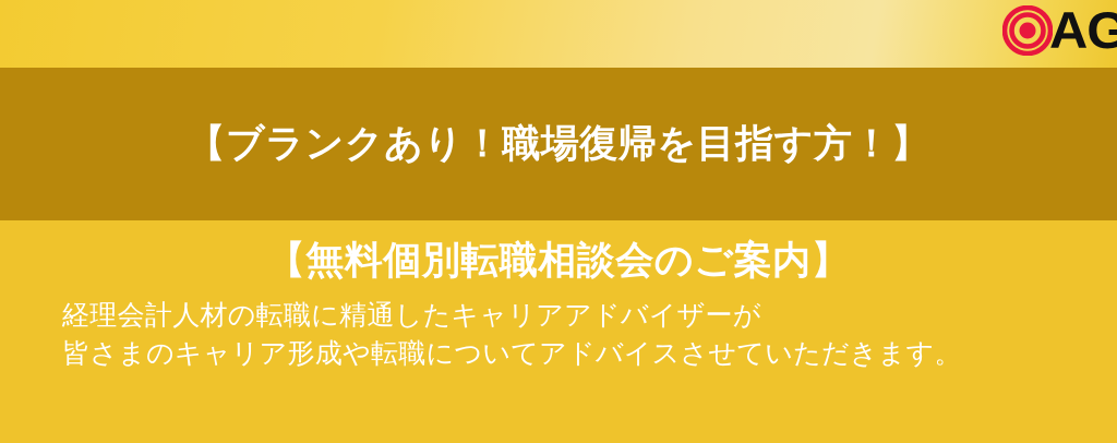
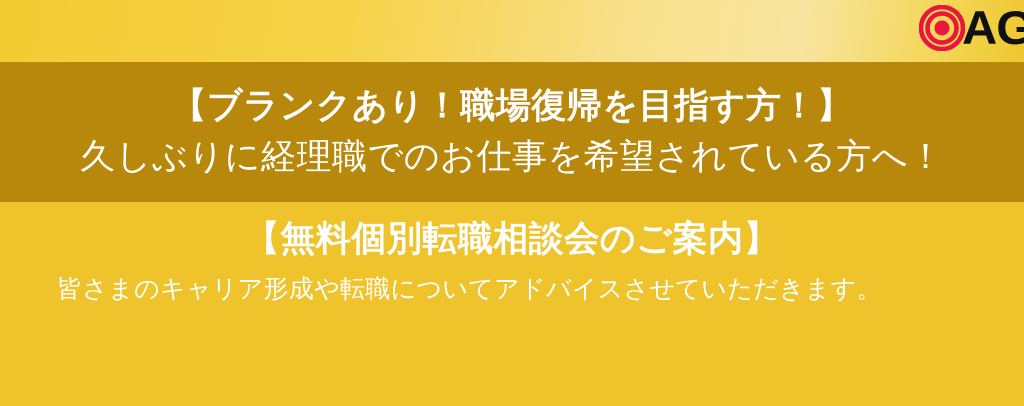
  AG
  【ブランクあり！職場復帰を目指す方！】
+ 久しぶりに経理職でのお仕事を希望されている方へ！
  【無料個別転職相談会のご案内】
- 経理会計人材の転職に精通したキャリアアドバイザーが
  皆さまのキャリア形成や転職についてアドバイスさせていただきます。
